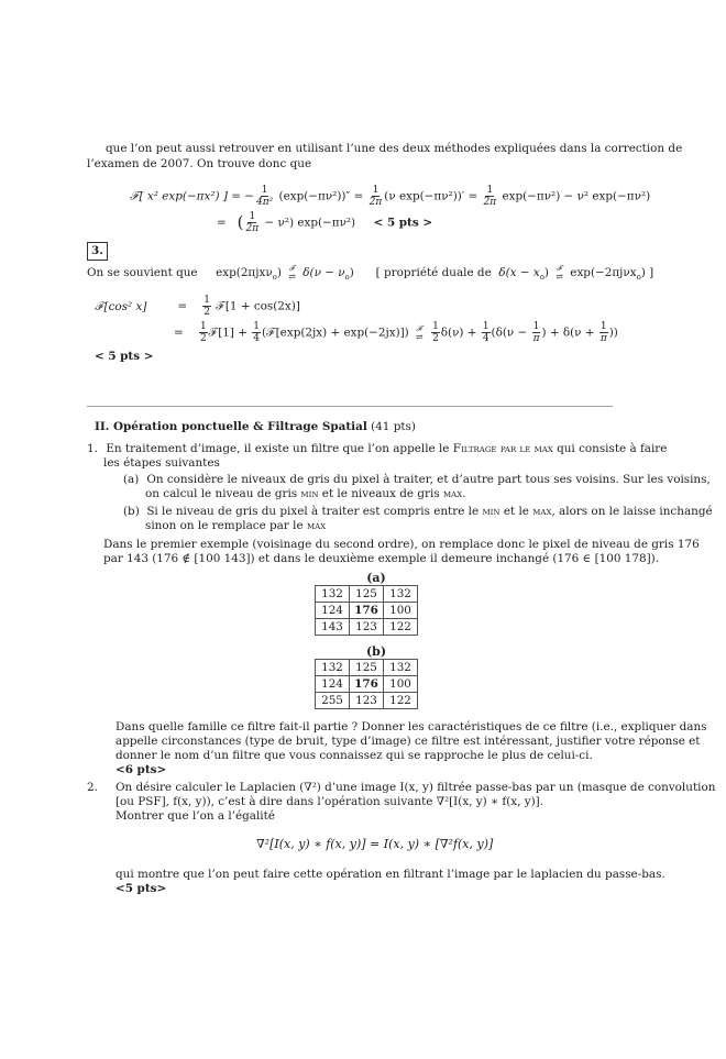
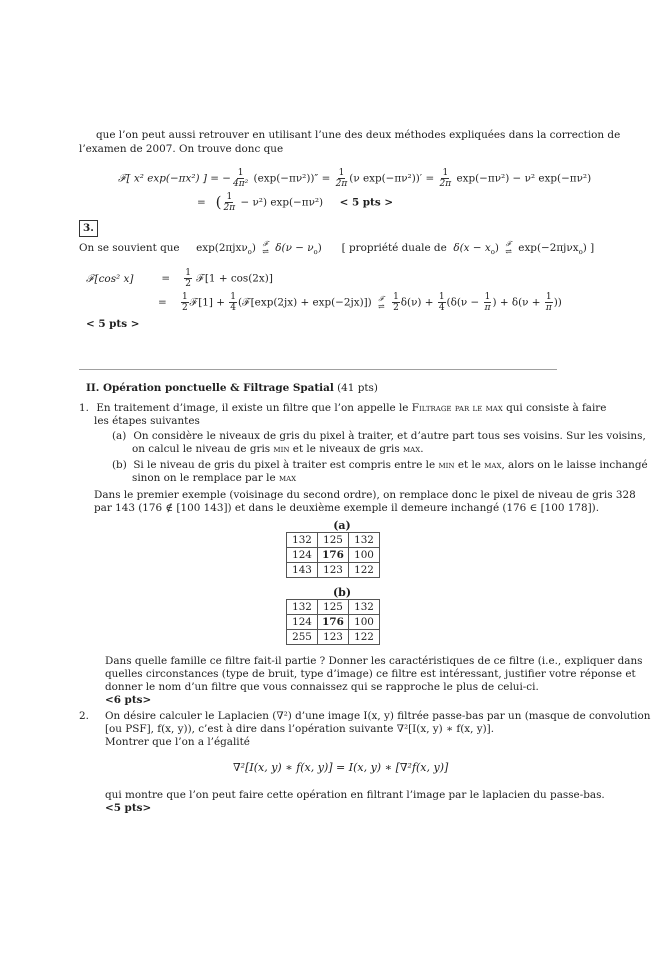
  que l’on peut aussi retrouver en utilisant l’une des deux méthodes expliquées dans la correction de
  l’examen de 2007. On trouve donc que
  ℱ[ x² exp(−πx²) ] = −
  1
  4π²
  (exp(−πν²))″ =
  1
  2π
  (ν exp(−πν²))′ =
  1
  2π
  exp(−πν²) − ν² exp(−πν²)
  = (
  1
  2π
  − ν²) exp(−πν²) < 5 pts >
  3.
  On se souvient que exp(2πjxνo)
  ℱ
  ⇌
  δ(ν − νo) [ propriété duale de δ(x − xo)
  ℱ
  ⇌
  exp(−2πjνxo) ]
  ℱ[cos² x] =
  1
  2
  ℱ[1 + cos(2x)]
  =
  1
  2
  ℱ[1] +
  1
  4
  (ℱ[exp(2jx) + exp(−2jx)])
  ℱ
  ⇌
  1
  2
  δ(ν) +
  1
  4
  (δ(ν −
  1
  π
  ) + δ(ν +
  1
  π
  ))
  < 5 pts >
  II. Opération ponctuelle & Filtrage Spatial (41 pts)
  1. En traitement d’image, il existe un filtre que l’on appelle le Filtrage par le max qui consiste à faire
  les étapes suivantes
  (a) On considère le niveaux de gris du pixel à traiter, et d’autre part tous ses voisins. Sur les voisins,
  on calcul le niveau de gris min et le niveaux de gris max.
  (b) Si le niveau de gris du pixel à traiter est compris entre le min et le max, alors on le laisse inchangé
  sinon on le remplace par le max
- Dans le premier exemple (voisinage du second ordre), on remplace donc le pixel de niveau de gris 176
+ Dans le premier exemple (voisinage du second ordre), on remplace donc le pixel de niveau de gris 328
  par 143 (176 ∉ [100 143]) et dans le deuxième exemple il demeure inchangé (176 ∈ [100 178]).
  (a)
  132	125	132
  124	176	100
  143	123	122
  (b)
  132	125	132
  124	176	100
  255	123	122
  Dans quelle famille ce filtre fait-il partie ? Donner les caractéristiques de ce filtre (i.e., expliquer dans
- appelle circonstances (type de bruit, type d’image) ce filtre est intéressant, justifier votre réponse et
+ quelles circonstances (type de bruit, type d’image) ce filtre est intéressant, justifier votre réponse et
  donner le nom d’un filtre que vous connaissez qui se rapproche le plus de celui-ci.
  <6 pts>
  2. On désire calculer le Laplacien (∇²) d’une image I(x, y) filtrée passe-bas par un (masque de convolution
  [ou PSF], f(x, y)), c’est à dire dans l’opération suivante ∇²[I(x, y) ∗ f(x, y)].
  Montrer que l’on a l’égalité
  ∇²[I(x, y) ∗ f(x, y)] = I(x, y) ∗ [∇²f(x, y)]
  qui montre que l’on peut faire cette opération en filtrant l’image par le laplacien du passe-bas.
  <5 pts>
